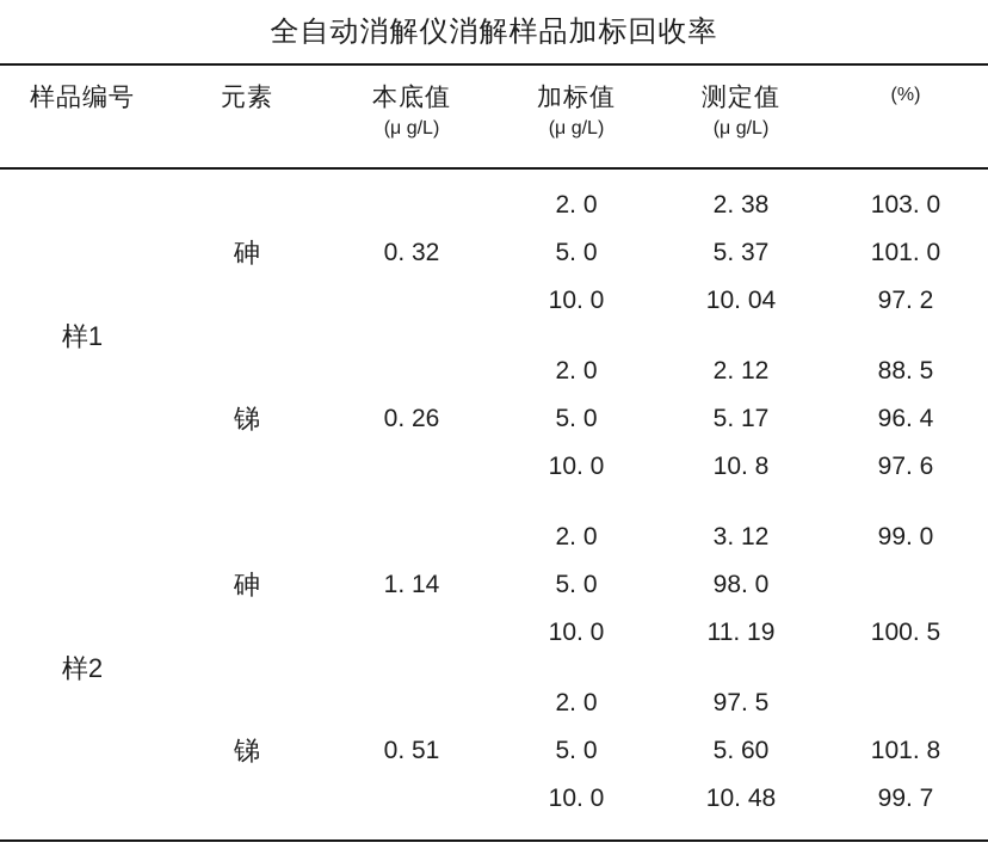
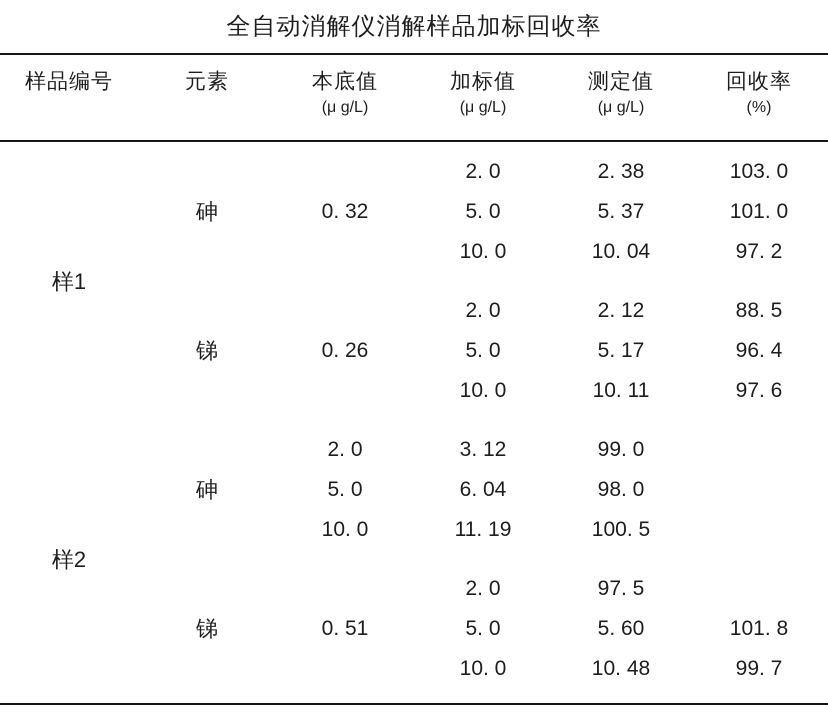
  全自动消解仪消解样品加标回收率
  样品编号
  元素
  本底值
  (μ g/L)
  加标值
  (μ g/L)
  测定值
  (μ g/L)
+ 回收率
  (%)
  样1
  砷
  0. 32
  2. 0
  2. 38
  103. 0
  5. 0
  5. 37
  101. 0
  10. 0
  10. 04
  97. 2
  锑
  0. 26
  2. 0
  2. 12
  88. 5
  5. 0
  5. 17
  96. 4
  10. 0
- 10. 8
+ 10. 11
  97. 6
  样2
  砷
- 1. 14
  2. 0
  3. 12
  99. 0
  5. 0
+ 6. 04
  98. 0
  10. 0
  11. 19
  100. 5
  锑
  0. 51
  2. 0
  97. 5
  5. 0
  5. 60
  101. 8
  10. 0
  10. 48
  99. 7
